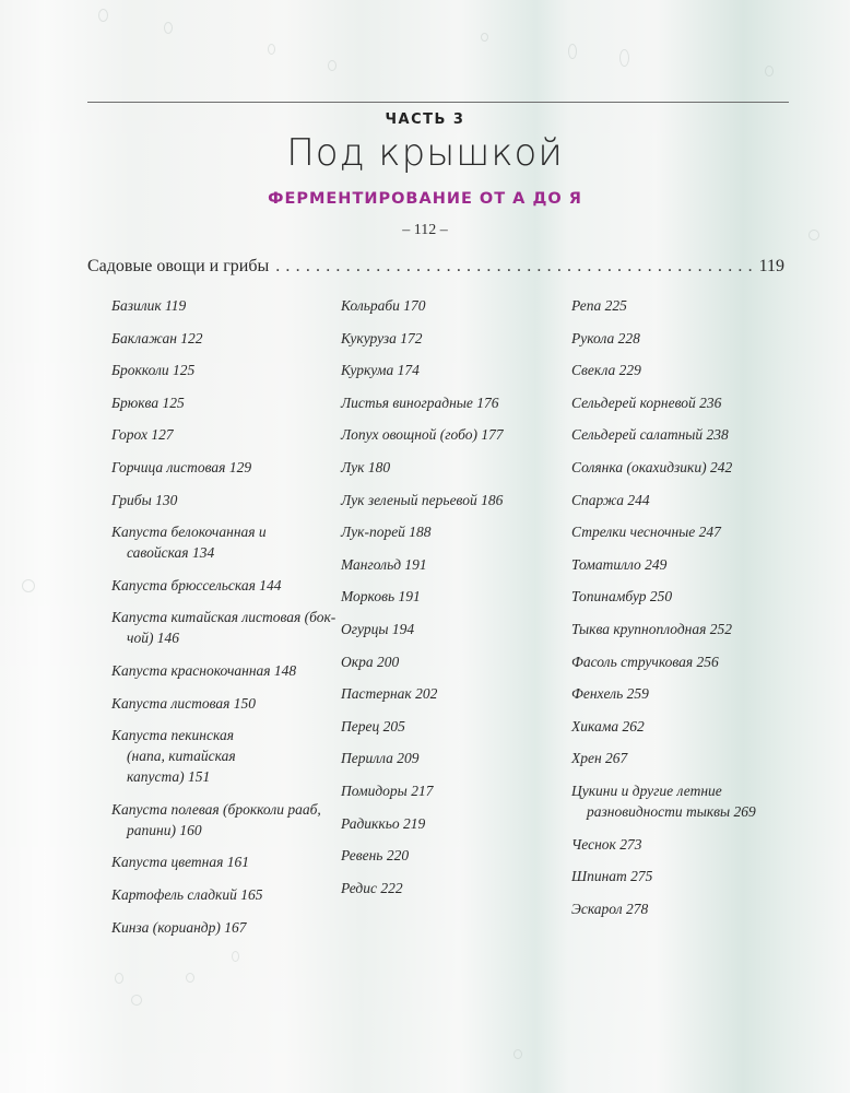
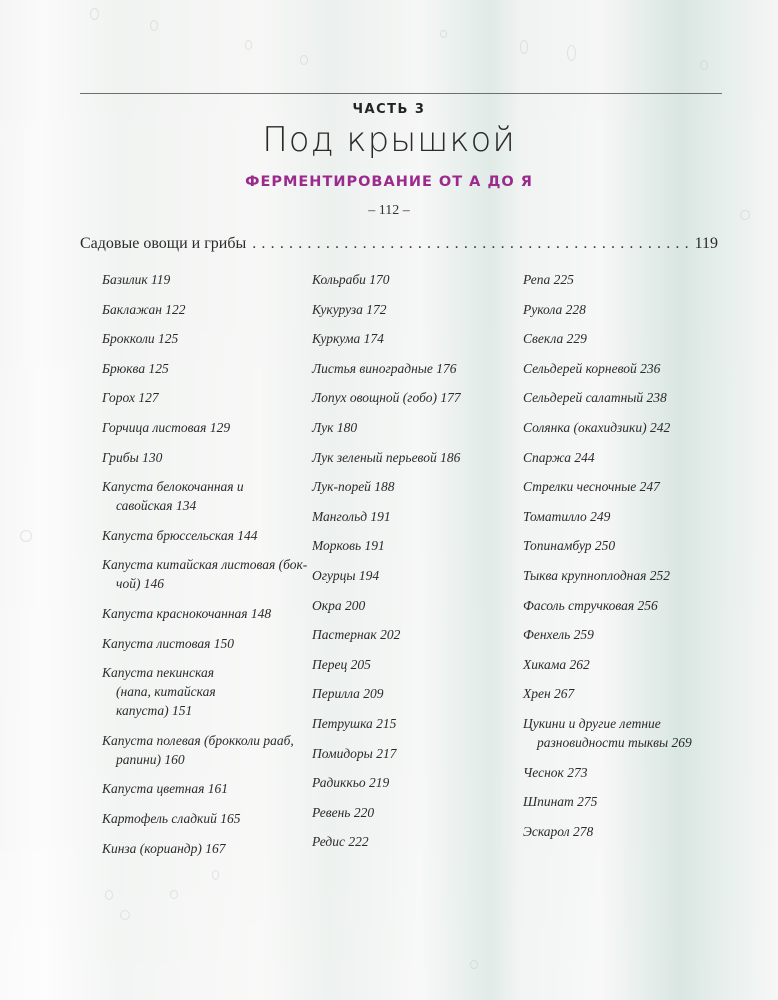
  ЧАСТЬ 3
  Под крышкой
  ФЕРМЕНТИРОВАНИЕ ОТ А ДО Я
  – 112 –
  Садовые овощи и грибы
  119
  Базилик 119
  Баклажан 122
  Брокколи 125
  Брюква 125
  Горох 127
  Горчица листовая 129
  Грибы 130
  Капуста белокочанная и савойская 134
  Капуста брюссельская 144
  Капуста китайская листовая (бок-чой) 146
  Капуста краснокочанная 148
  Капуста листовая 150
  Капуста пекинская (напа, китайская капуста) 151
  Капуста полевая (брокколи рааб, рапини) 160
  Капуста цветная 161
  Картофель сладкий 165
  Кинза (кориандр) 167
  Кольраби 170
  Кукуруза 172
  Куркума 174
  Листья виноградные 176
  Лопух овощной (гобо) 177
  Лук 180
  Лук зеленый перьевой 186
  Лук-порей 188
  Мангольд 191
  Морковь 191
  Огурцы 194
  Окра 200
  Пастернак 202
  Перец 205
  Перилла 209
+ Петрушка 215
  Помидоры 217
  Радиккьо 219
  Ревень 220
  Редис 222
  Репа 225
  Рукола 228
  Свекла 229
  Сельдерей корневой 236
  Сельдерей салатный 238
  Солянка (окахидзики) 242
  Спаржа 244
  Стрелки чесночные 247
  Томатилло 249
  Топинамбур 250
  Тыква крупноплодная 252
  Фасоль стручковая 256
  Фенхель 259
  Хикама 262
  Хрен 267
  Цукини и другие летние разновидности тыквы 269
  Чеснок 273
  Шпинат 275
  Эскарол 278
